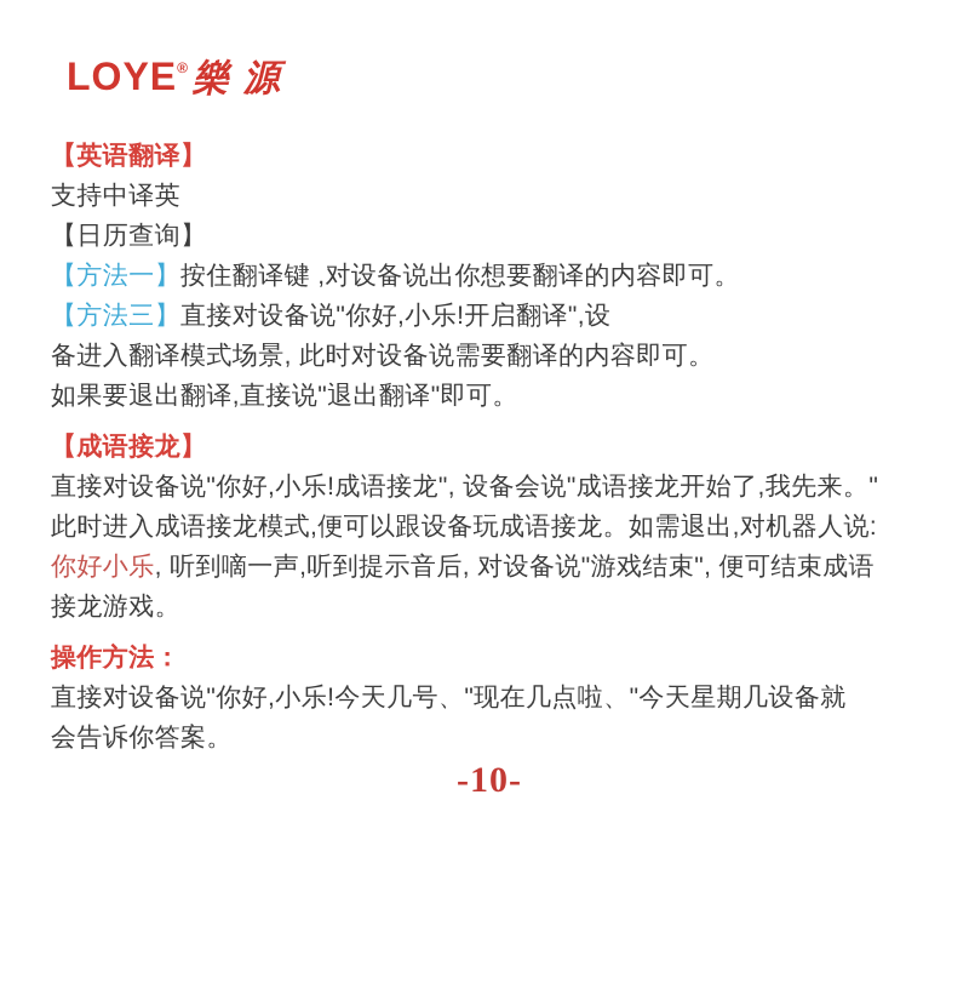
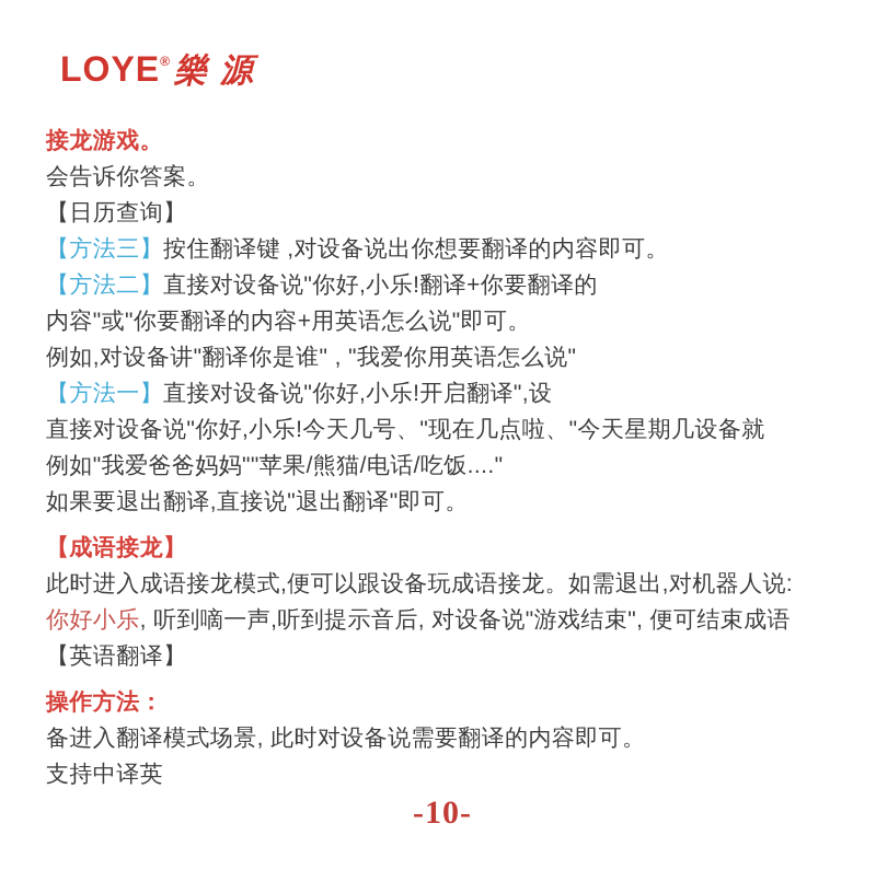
  LOYE®樂源
- 【英语翻译】
+ 接龙游戏。
- 支持中译英
+ 会告诉你答案。
  【日历查询】
- 【方法一】按住翻译键 ,对设备说出你想要翻译的内容即可。
+ 【方法三】按住翻译键 ,对设备说出你想要翻译的内容即可。
+ 【方法二】直接对设备说"你好,小乐!翻译+你要翻译的
+ 内容"或"你要翻译的内容+用英语怎么说"即可。
+ 例如,对设备讲"翻译你是谁" , "我爱你用英语怎么说"
- 【方法三】直接对设备说"你好,小乐!开启翻译",设
+ 【方法一】直接对设备说"你好,小乐!开启翻译",设
- 备进入翻译模式场景, 此时对设备说需要翻译的内容即可。
+ 直接对设备说"你好,小乐!今天几号、"现在几点啦、"今天星期几设备就
+ 例如"我爱爸爸妈妈""苹果/熊猫/电话/吃饭...."
  如果要退出翻译,直接说"退出翻译"即可。
  【成语接龙】
- 直接对设备说"你好,小乐!成语接龙", 设备会说"成语接龙开始了,我先来。"
  此时进入成语接龙模式,便可以跟设备玩成语接龙。如需退出,对机器人说:
  你好小乐, 听到嘀一声,听到提示音后, 对设备说"游戏结束", 便可结束成语
- 接龙游戏。
+ 【英语翻译】
  操作方法：
- 直接对设备说"你好,小乐!今天几号、"现在几点啦、"今天星期几设备就
+ 备进入翻译模式场景, 此时对设备说需要翻译的内容即可。
- 会告诉你答案。
+ 支持中译英
  -10-
